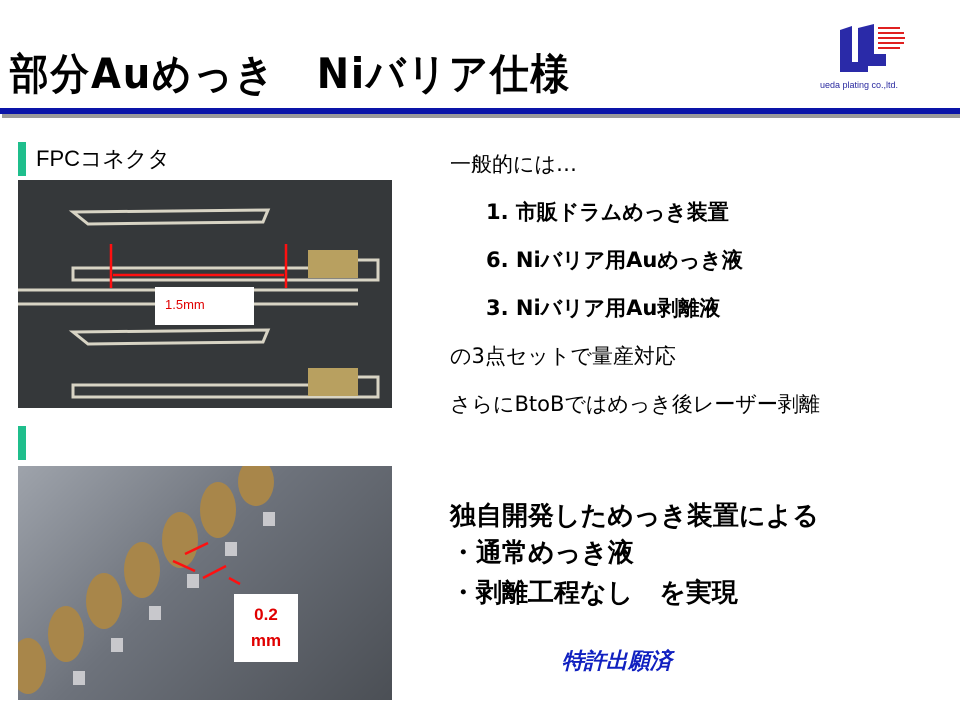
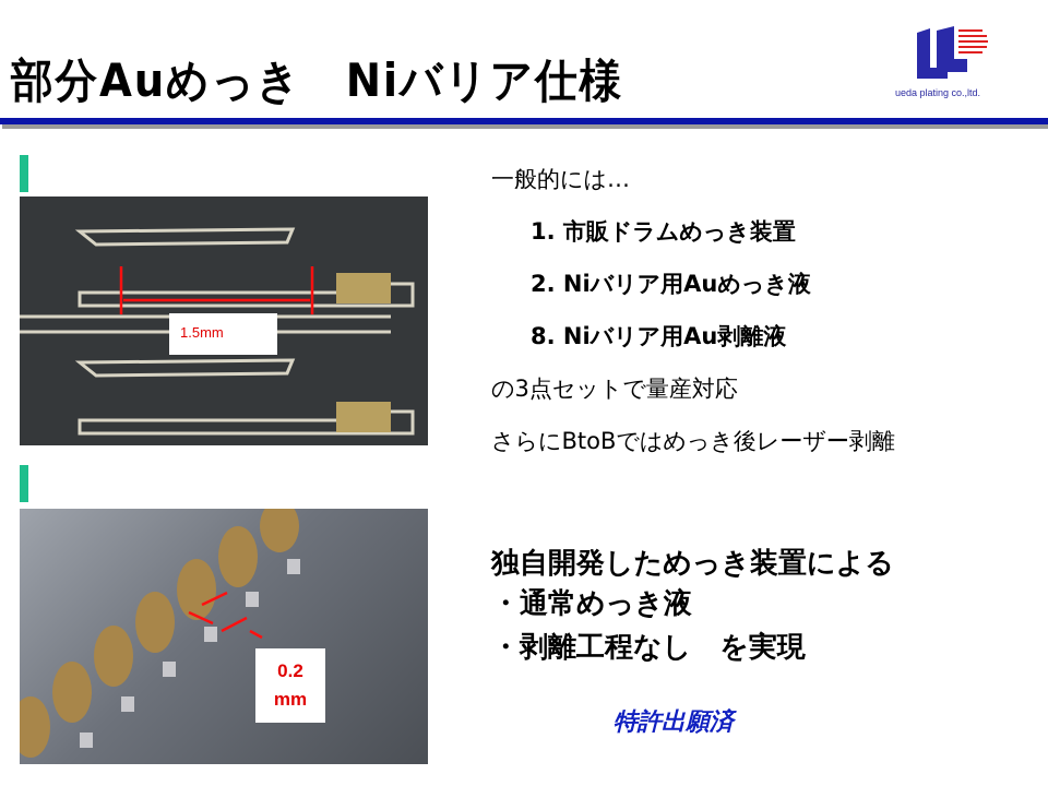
  部分Auめっき Niバリア仕様
  ueda plating co.,ltd.
- FPCコネクタ
  1.5mm
  0.2
  mm
  一般的には…
  1. 市販ドラムめっき装置
- 6. Niバリア用Auめっき液
+ 2. Niバリア用Auめっき液
- 3. Niバリア用Au剥離液
+ 8. Niバリア用Au剥離液
  の3点セットで量産対応
  さらにBtoBではめっき後レーザー剥離
  独自開発しためっき装置による
  ・通常めっき液
  ・剥離工程なし を実現
  特許出願済
